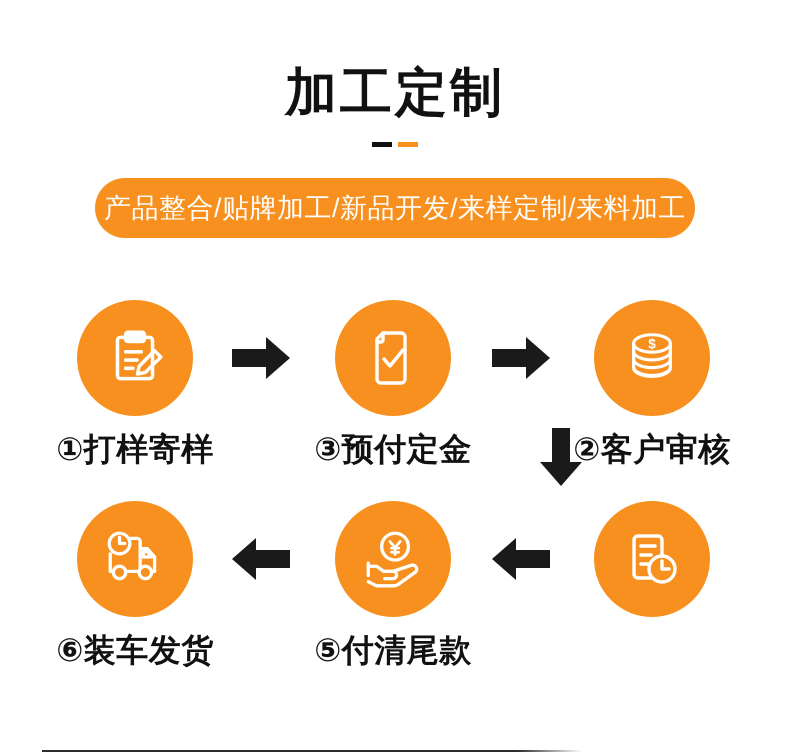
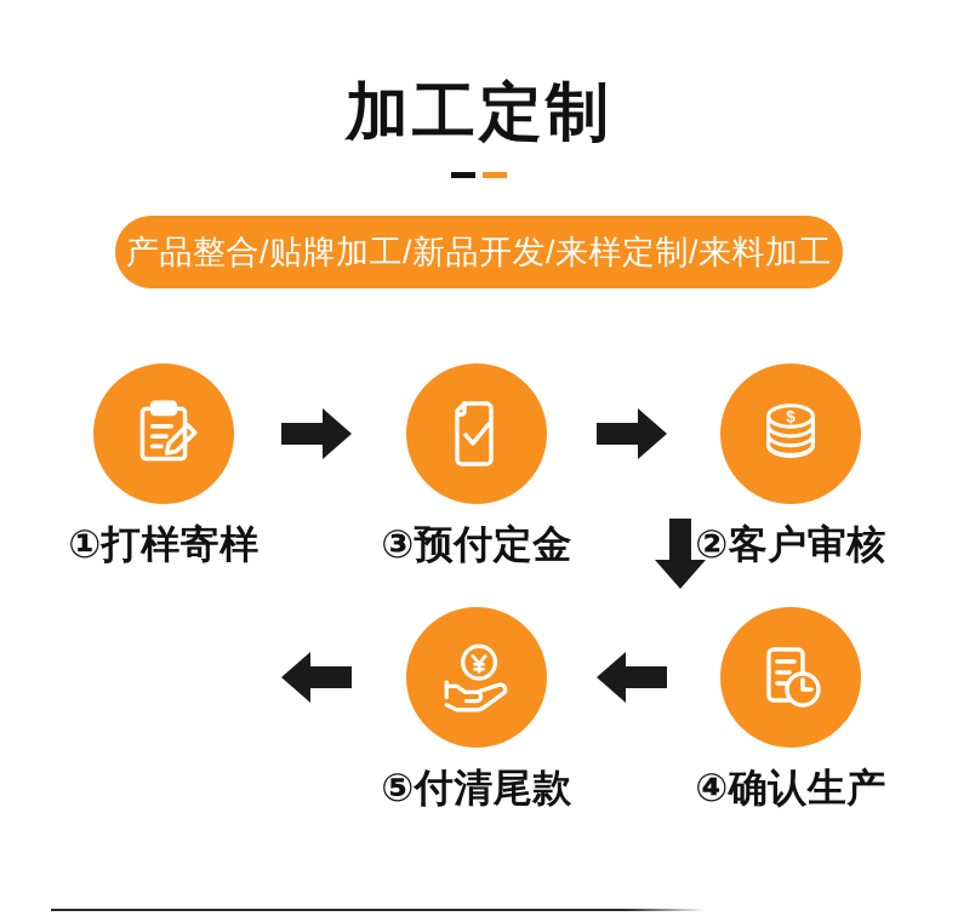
  加工定制
  产品整合/贴牌加工/新品开发/来样定制/来料加工
  ①打样寄样
  ③预付定金
  $
  ②客户审核
+ ④确认生产
  ⑤付清尾款
- ⑥装车发货
